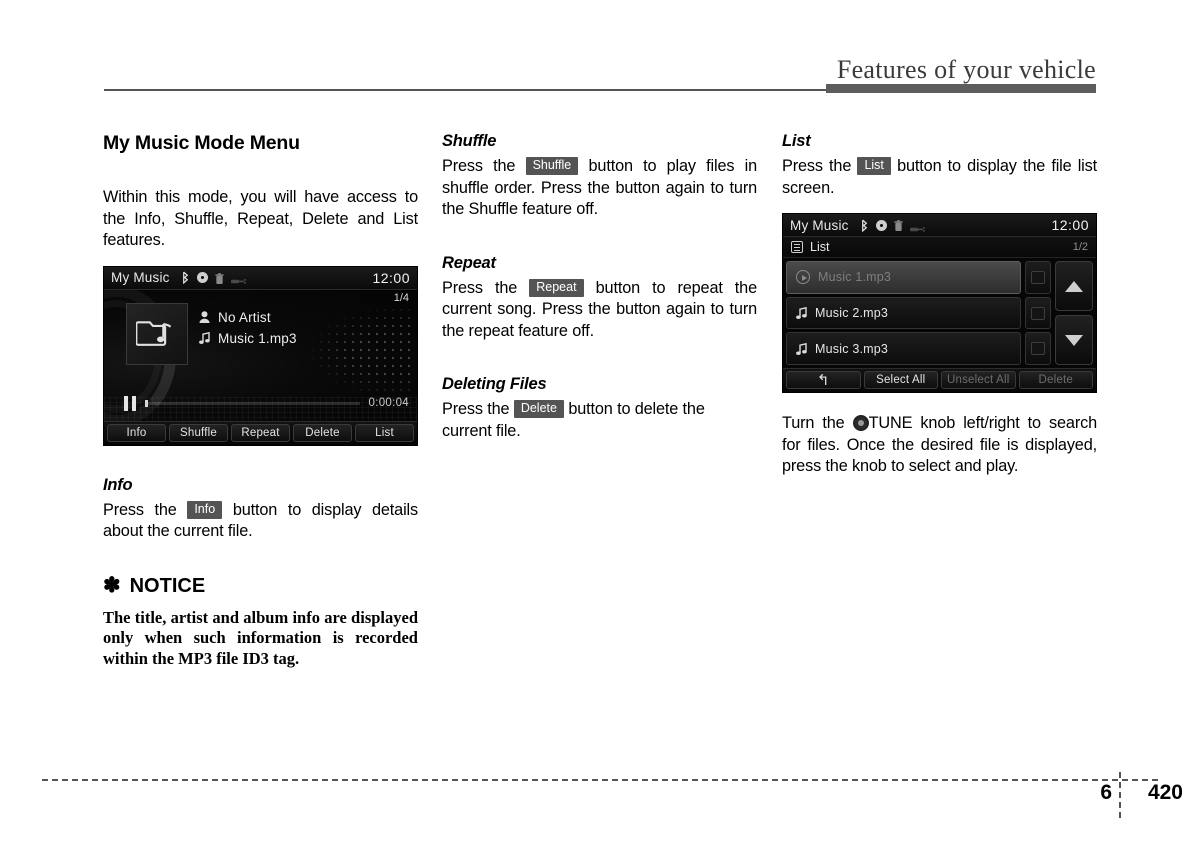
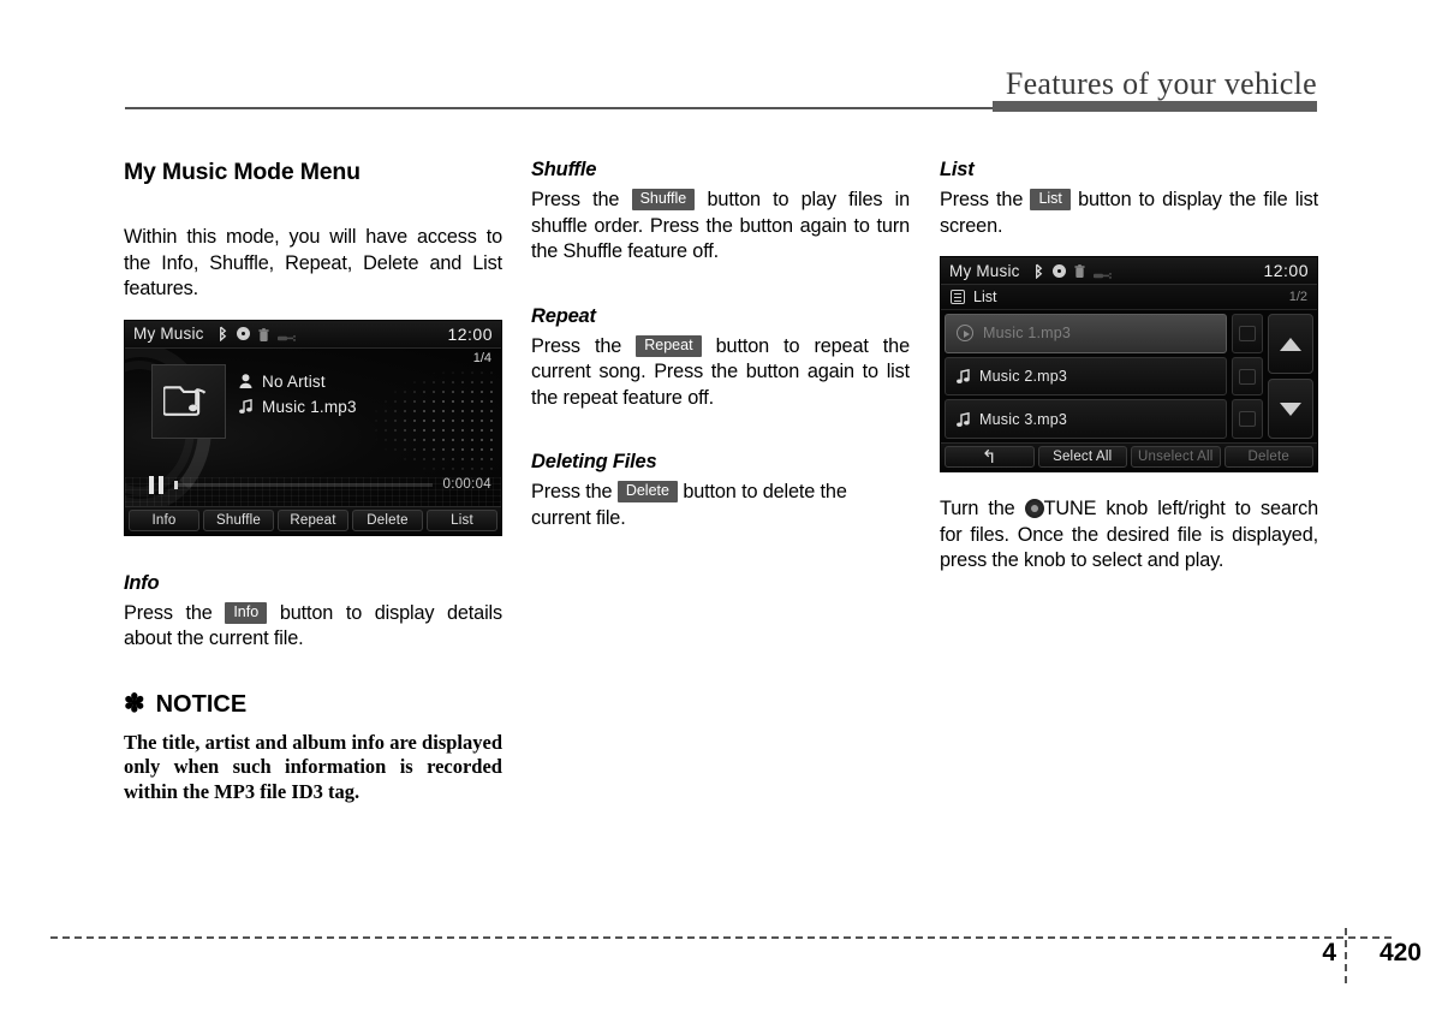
  Features of your vehicle
  My Music Mode Menu
  Within this mode, you will have access to the Info, Shuffle, Repeat, Delete and List features.
  My Music
  12:00
  1/4
  No Artist
  Music 1.mp3
  0:00:04
  Info
  Shuffle
  Repeat
  Delete
  List
  Info
  Press the Info button to display details about the current file.
  ✽
  NOTICE
  The title, artist and album info are displayed only when such information is recorded within the MP3 file ID3 tag.
  Shuffle
  Press the Shuffle button to play files in shuffle order. Press the button again to turn the Shuffle feature off.
  Repeat
- Press the Repeat button to repeat the current song. Press the button again to turn the repeat feature off.
+ Press the Repeat button to repeat the current song. Press the button again to list the repeat feature off.
  Deleting Files
  Press the Delete button to delete the current file.
  List
  Press the List button to display the file list screen.
  My Music
  12:00
  List
  1/2
  Music 1.mp3
  Music 2.mp3
  Music 3.mp3
  ↰
  Select All
  Unselect All
  Delete
  Turn the TUNE knob left/right to search for files. Once the desired file is displayed, press the knob to select and play.
- 6
+ 4
  420
